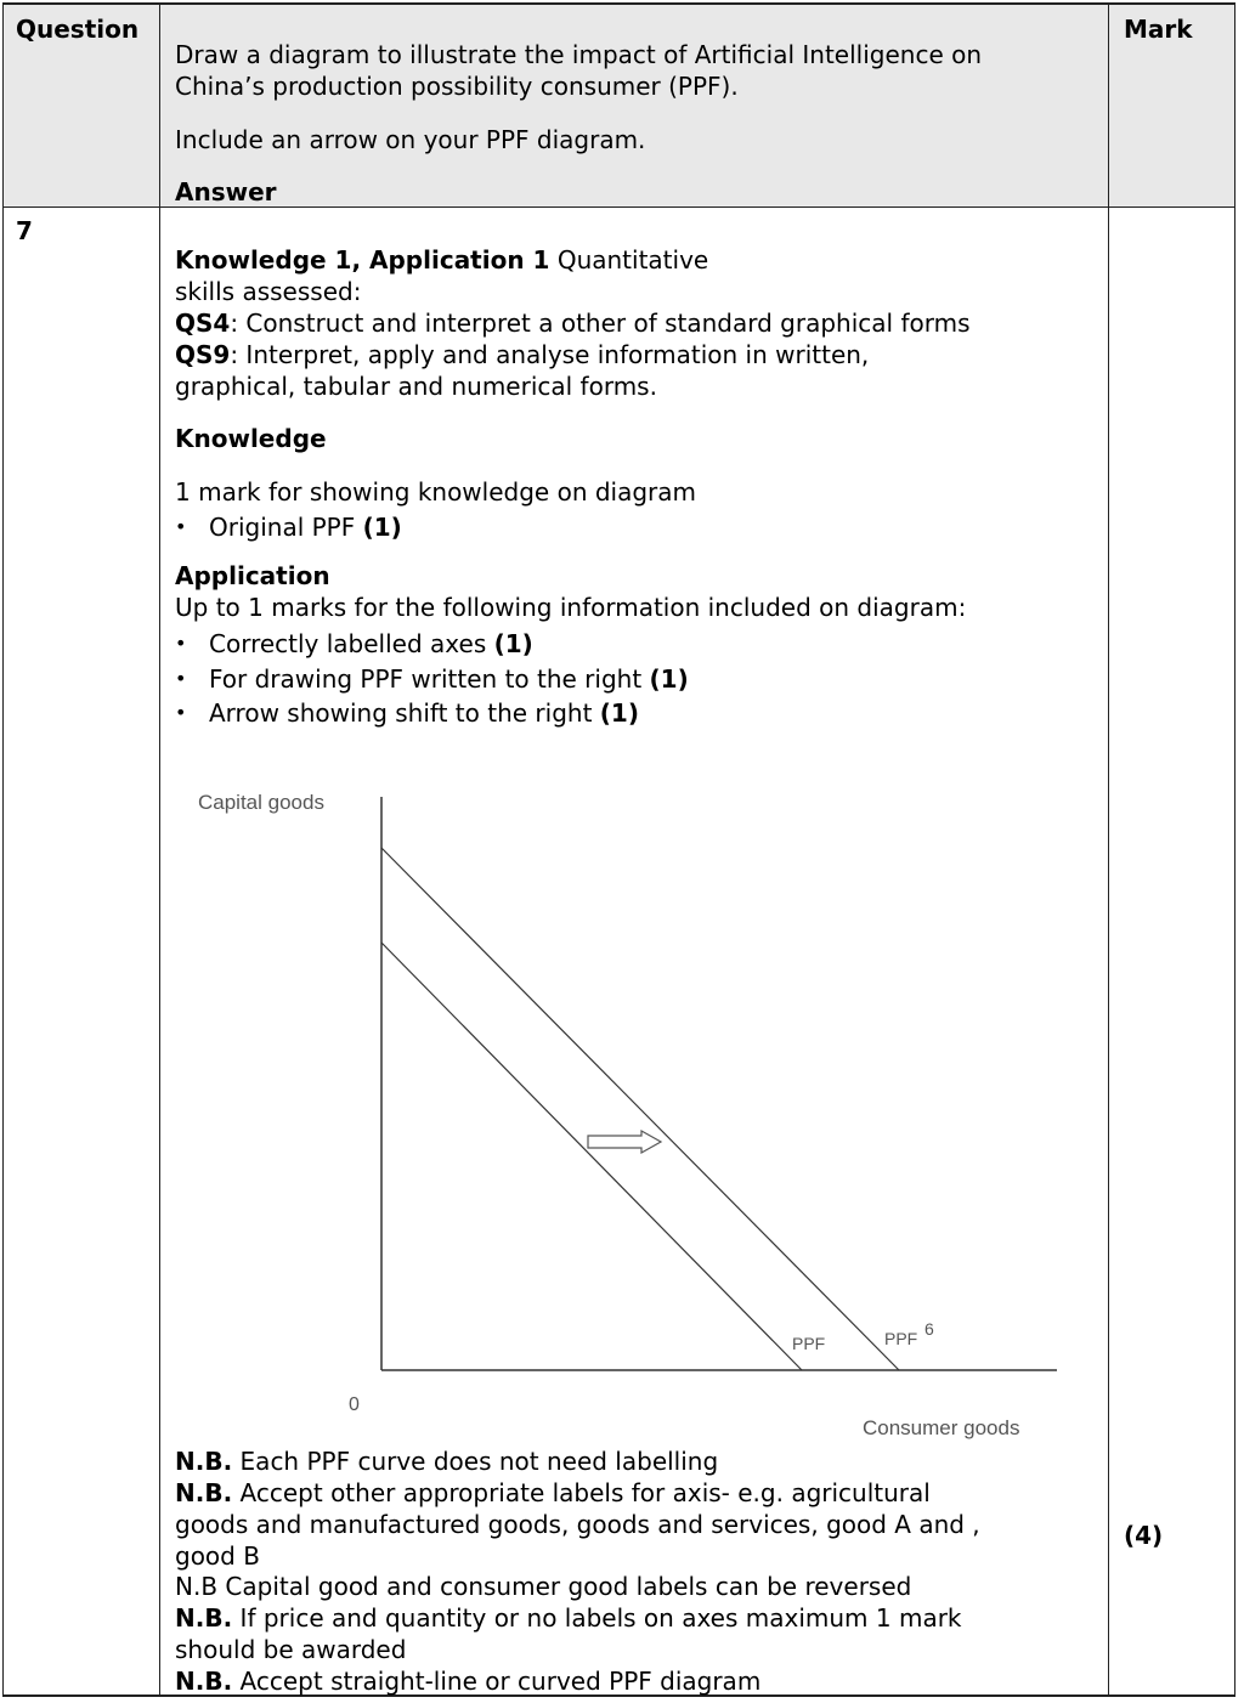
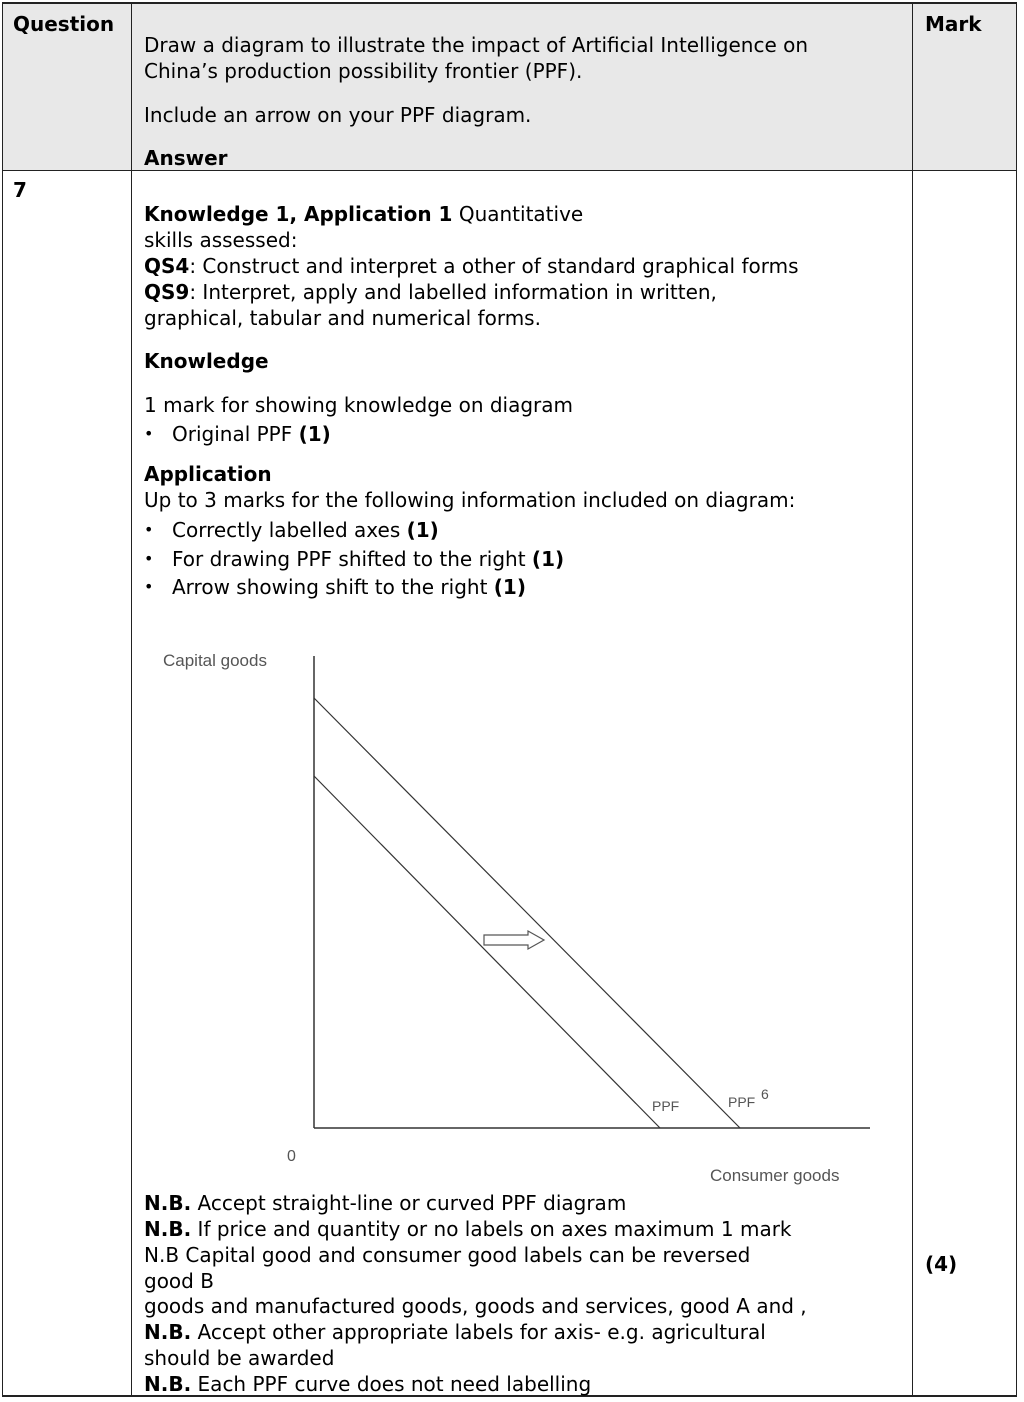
  Question
  Mark
  Draw a diagram to illustrate the impact of Artificial Intelligence on
- China’s production possibility consumer (PPF).
+ China’s production possibility frontier (PPF).
  Include an arrow on your PPF diagram.
  Answer
  7
  (4)
  Knowledge 1, Application 1 Quantitative
  skills assessed:
  QS4: Construct and interpret a other of standard graphical forms
- QS9: Interpret, apply and analyse information in written,
+ QS9: Interpret, apply and labelled information in written,
  graphical, tabular and numerical forms.
  Knowledge
  1 mark for showing knowledge on diagram
  •
  Original PPF (1)
  Application
- Up to 1 marks for the following information included on diagram:
+ Up to 3 marks for the following information included on diagram:
  •
  Correctly labelled axes (1)
  •
- For drawing PPF written to the right (1)
+ For drawing PPF shifted to the right (1)
  •
  Arrow showing shift to the right (1)
  Capital goods
  PPF
  PPF
  6
  0
  Consumer goods
- N.B. Each PPF curve does not need labelling
+ N.B. Accept straight-line or curved PPF diagram
- N.B. Accept other appropriate labels for axis- e.g. agricultural
+ N.B. If price and quantity or no labels on axes maximum 1 mark
- goods and manufactured goods, goods and services, good A and ,
+ N.B Capital good and consumer good labels can be reversed
  good B
- N.B Capital good and consumer good labels can be reversed
+ goods and manufactured goods, goods and services, good A and ,
- N.B. If price and quantity or no labels on axes maximum 1 mark
+ N.B. Accept other appropriate labels for axis- e.g. agricultural
  should be awarded
- N.B. Accept straight-line or curved PPF diagram
+ N.B. Each PPF curve does not need labelling
